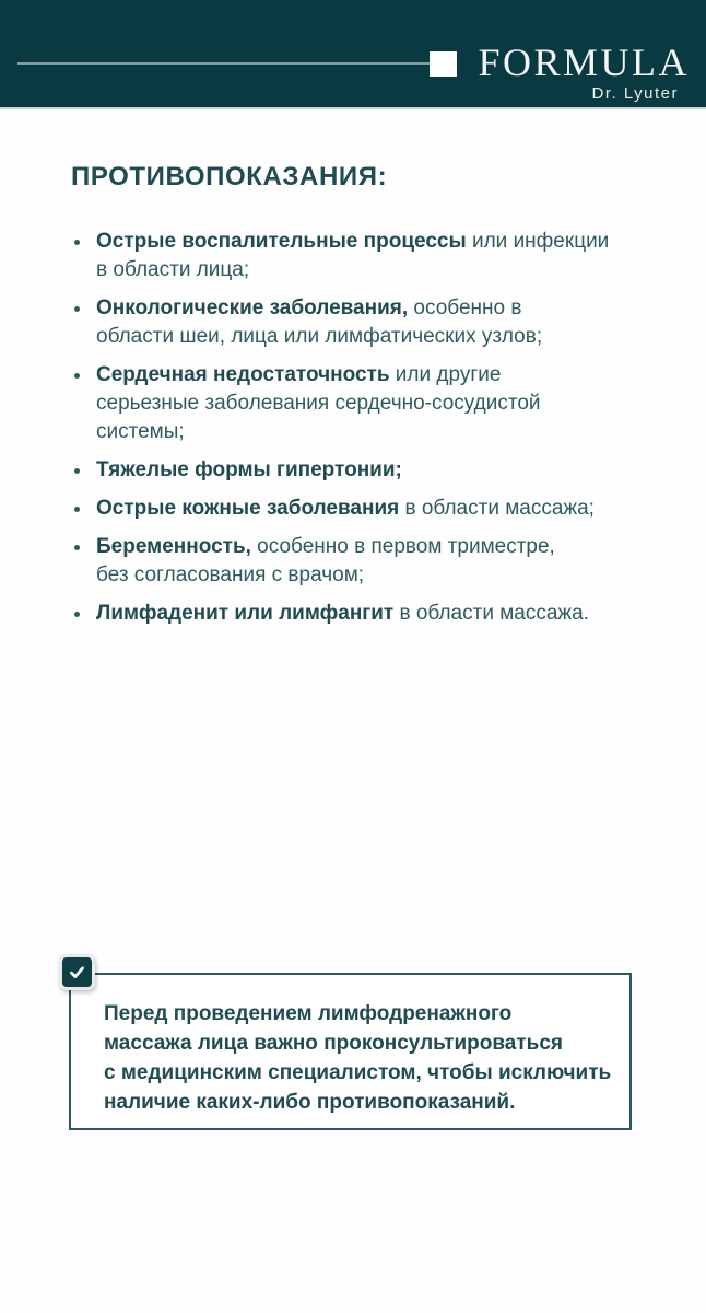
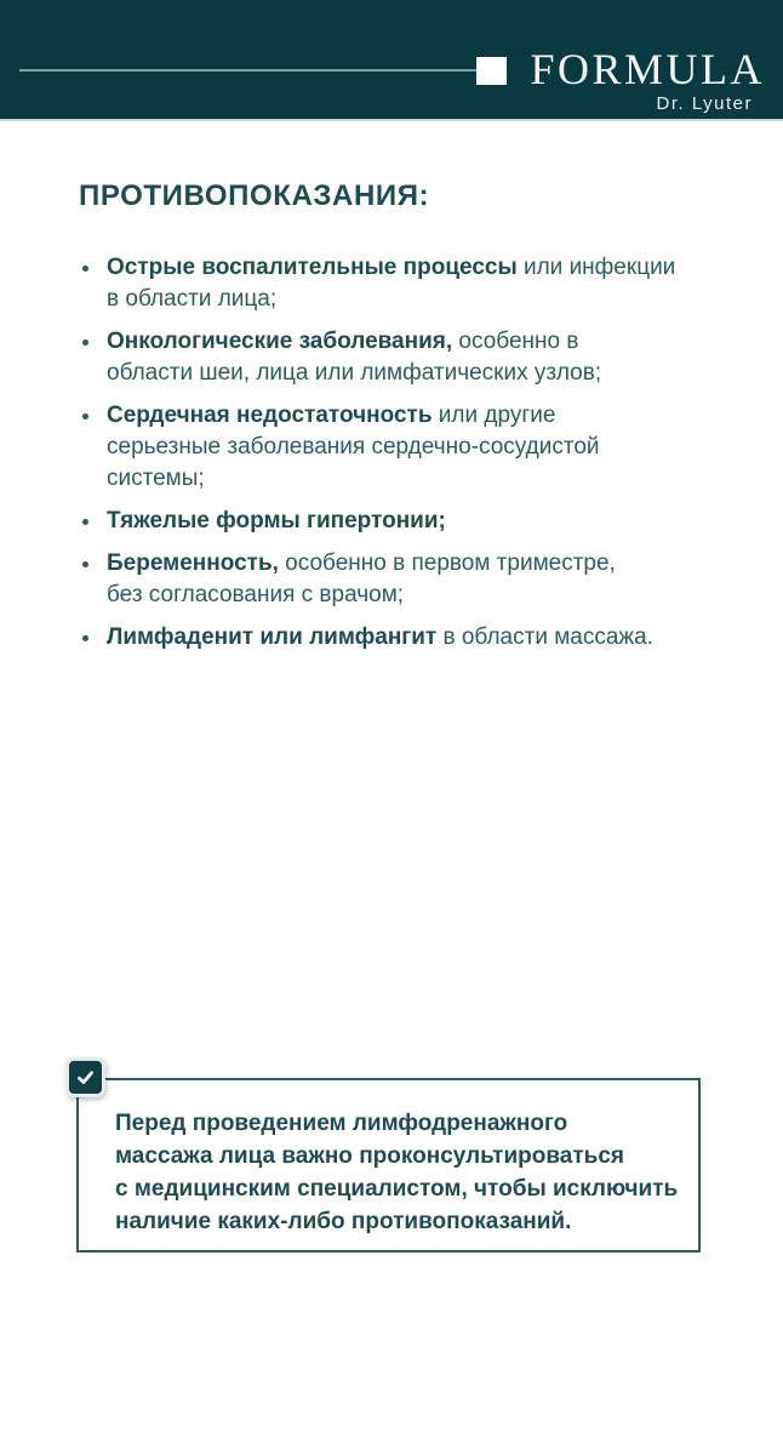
  FORMULA
  Dr. Lyuter
  ПРОТИВОПОКАЗАНИЯ:
  Острые воспалительные процессы или инфекции
  в области лица;
  Онкологические заболевания, особенно в
  области шеи, лица или лимфатических узлов;
  Сердечная недостаточность или другие
  серьезные заболевания сердечно-сосудистой
  системы;
  Тяжелые формы гипертонии;
- Острые кожные заболевания в области массажа;
  Беременность, особенно в первом триместре,
  без согласования с врачом;
  Лимфаденит или лимфангит в области массажа.
  Перед проведением лимфодренажного
  массажа лица важно проконсультироваться
  с медицинским специалистом, чтобы исключить
  наличие каких-либо противопоказаний.
